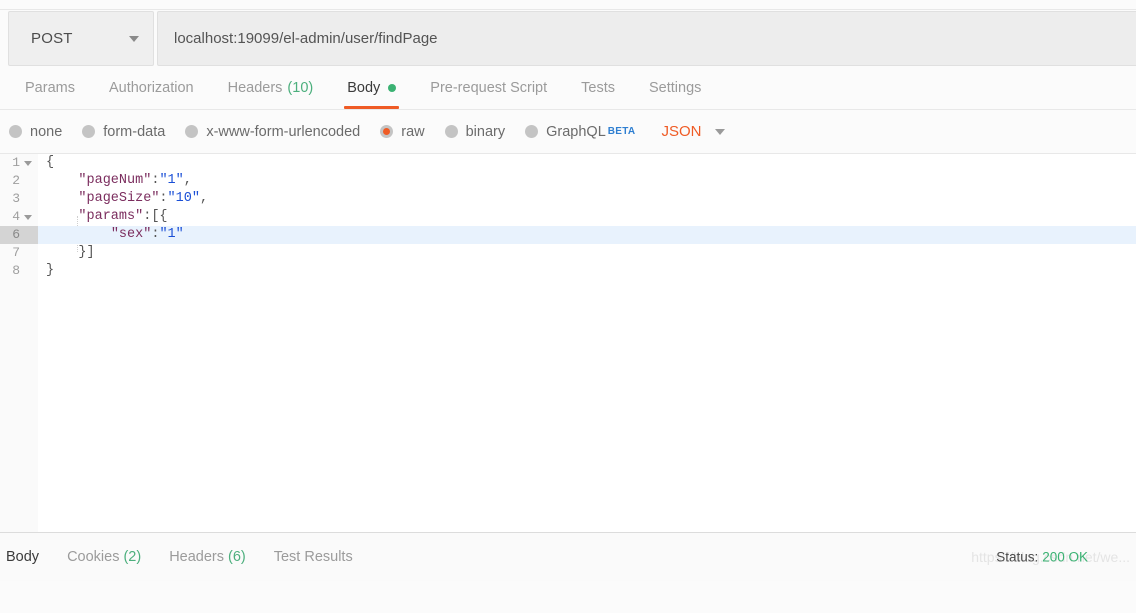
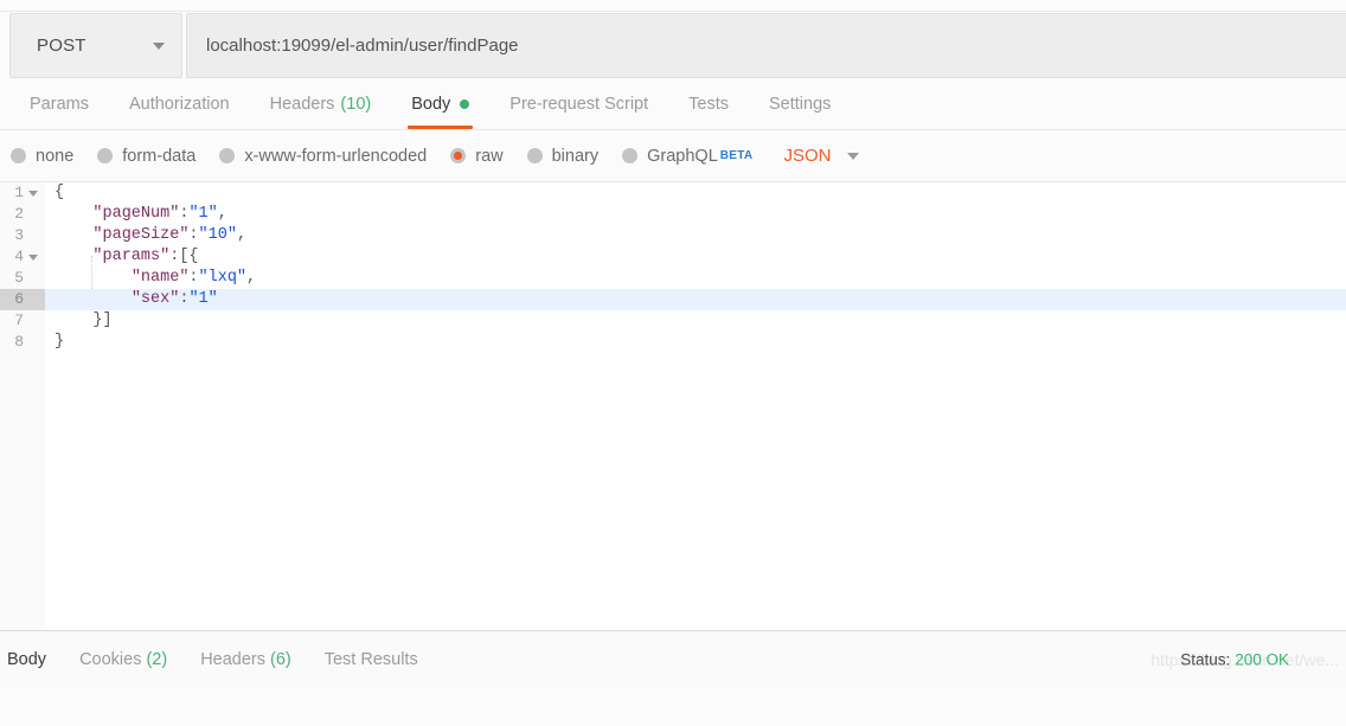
  POST
  localhost:19099/el-admin/user/findPage
  Params
  Authorization
  Headers
  (10)
  Body
  Pre-request Script
  Tests
  Settings
  none
  form-data
  x-www-form-urlencoded
  raw
  binary
  GraphQL
  BETA
  JSON
  1
  {
  2
  "pageNum":"1",
  3
  "pageSize":"10",
  4
  "params":[{
+ 5
+ "name":"lxq",
  6
  "sex":"1"
  7
  }]
  8
  }
  Body
  Cookies (2)
  Headers (6)
  Test Results
  https://blog.csdn.net/we...
  Status: 200 OK
